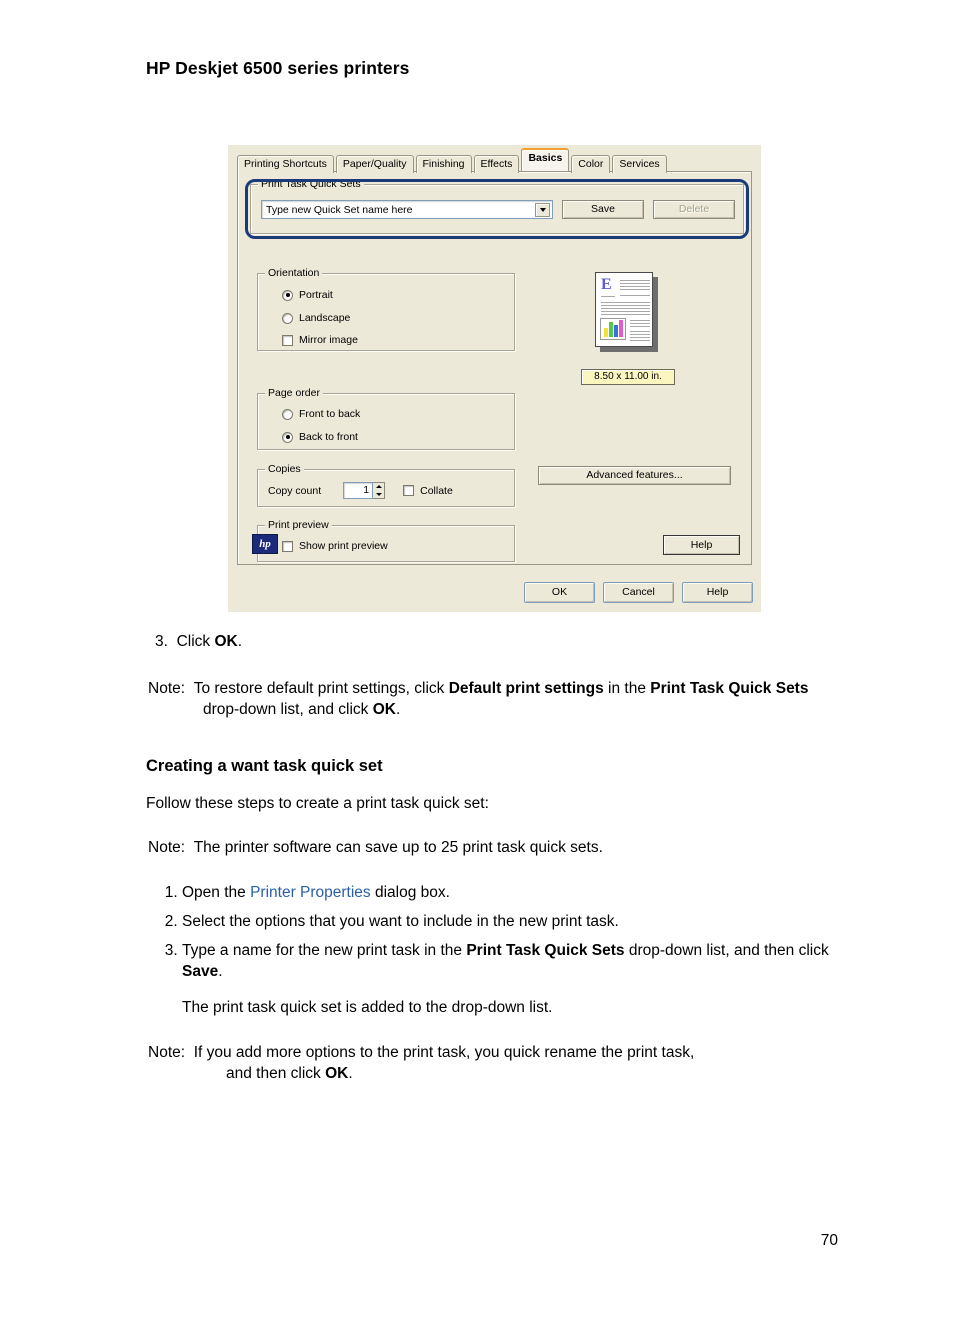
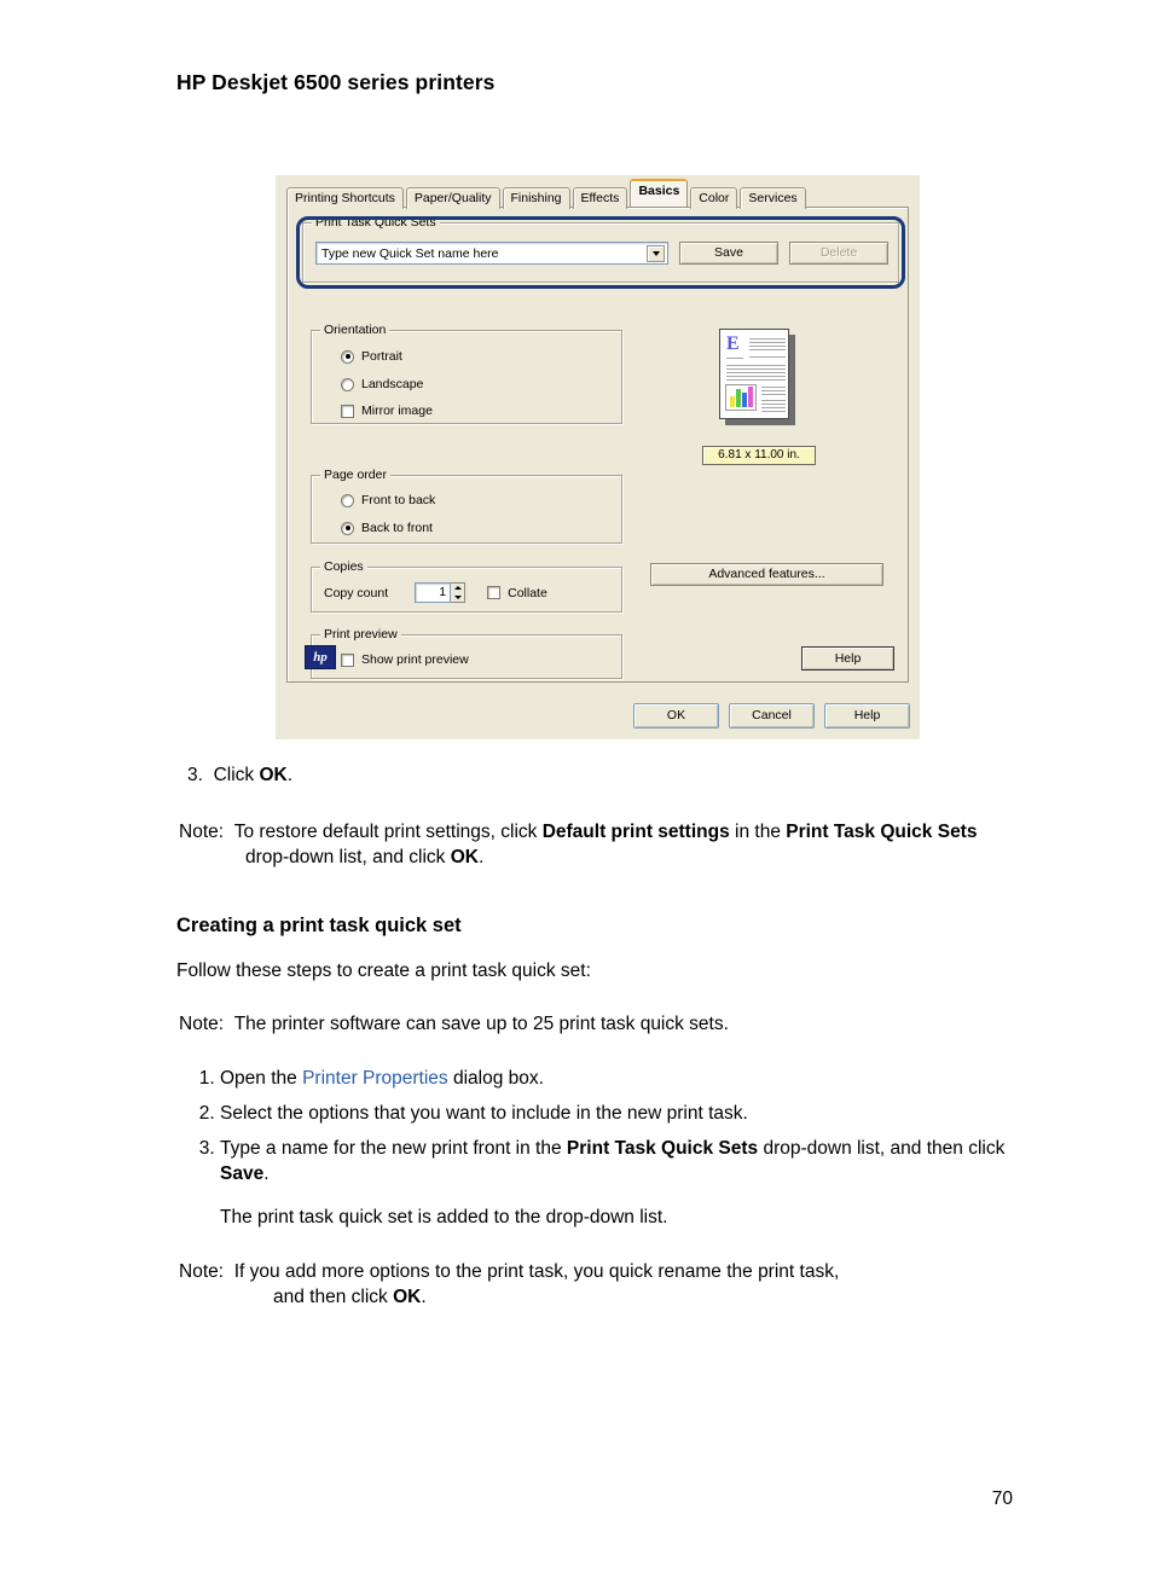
  HP Deskjet 6500 series printers
  Printing Shortcuts
  Paper/Quality
  Finishing
  Effects
  Basics
  Color
  Services
  Print Task Quick Sets
  Type new Quick Set name here
  Save
  Delete
  Orientation
  Portrait
  Landscape
  Mirror image
  Page order
  Front to back
  Back to front
  Copies
  Copy count
  1
  Collate
  Print preview
  Show print preview
  E
- 8.50 x 11.00 in.
+ 6.81 x 11.00 in.
  Advanced features...
  hp
  Help
  OK
  Cancel
  Help
  3. Click OK.
  Note: To restore default print settings, click Default print settings in the Print Task Quick Sets drop-down list, and click OK.
- Creating a want task quick set
+ Creating a print task quick set
  Follow these steps to create a print task quick set:
  Note: The printer software can save up to 25 print task quick sets.
  Open the Printer Properties dialog box.
  Select the options that you want to include in the new print task.
- Type a name for the new print task in the Print Task Quick Sets drop-down list, and then click Save.
+ Type a name for the new print front in the Print Task Quick Sets drop-down list, and then click Save.
  The print task quick set is added to the drop-down list.
  Note: If you add more options to the print task, you quick rename the print task,
  and then click OK.
  70
